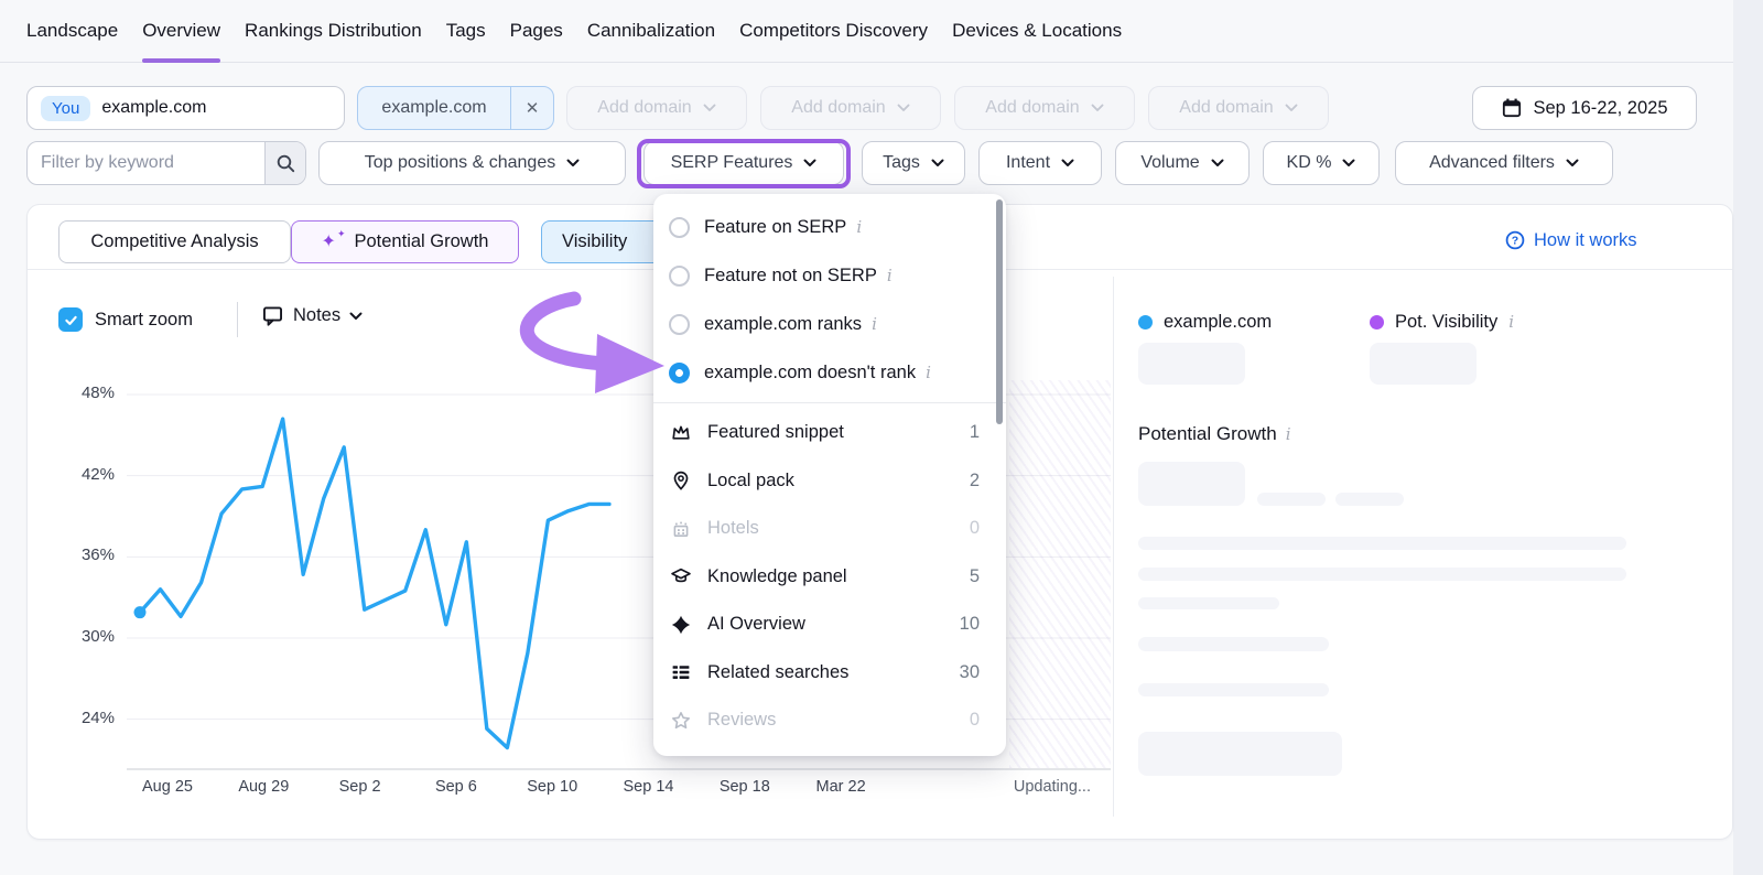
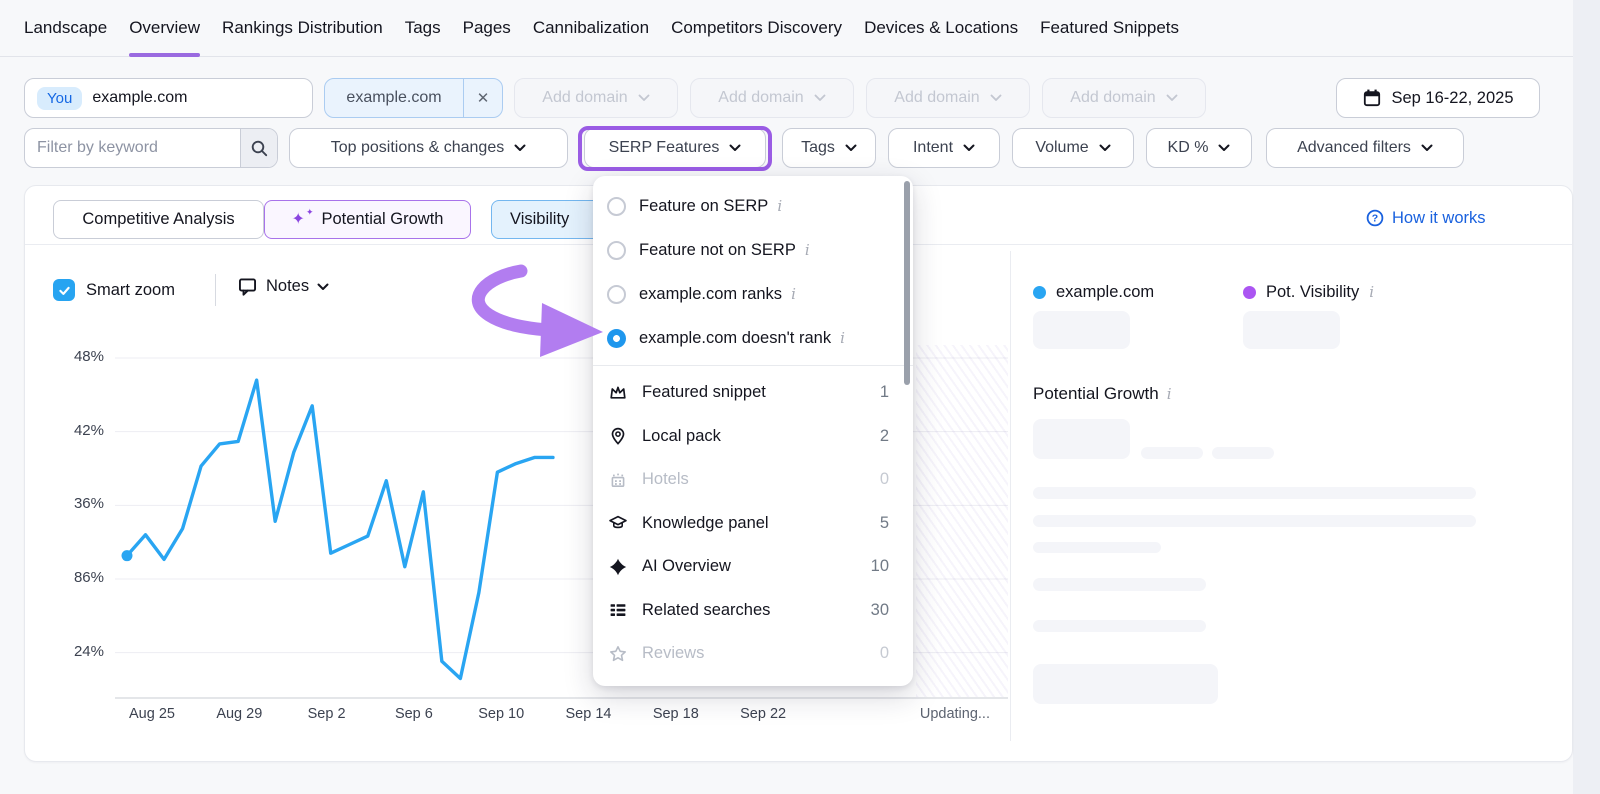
  Landscape
  Overview
  Rankings Distribution
  Tags
  Pages
  Cannibalization
  Competitors Discovery
  Devices & Locations
+ Featured Snippets
  You
  example.com
  example.com
  ✕
  Add domain
  Add domain
  Add domain
  Add domain
  Sep 16-22, 2025
  Filter by keyword
  Top positions & changes
  SERP Features
  Tags
  Intent
  Volume
  KD %
  Advanced filters
  Competitive Analysis
  ✦
  ✦
  Potential Growth
  Visibility
  ?
  How it works
  Smart zoom
  Notes
  example.com
  Pot. Visibility
  i
  Potential Growth
  i
  48%
  42%
  36%
- 30%
+ 86%
  24%
  Aug 25
  Aug 29
  Sep 2
  Sep 6
  Sep 10
  Sep 14
  Sep 18
- Mar 22
+ Sep 22
  Updating...
  Feature on SERP
  i
  Feature not on SERP
  i
  example.com ranks
  i
  example.com doesn't rank
  i
  Featured snippet
  1
  Local pack
  2
  Hotels
  0
  Knowledge panel
  5
  AI Overview
  10
  Related searches
  30
  Reviews
  0
